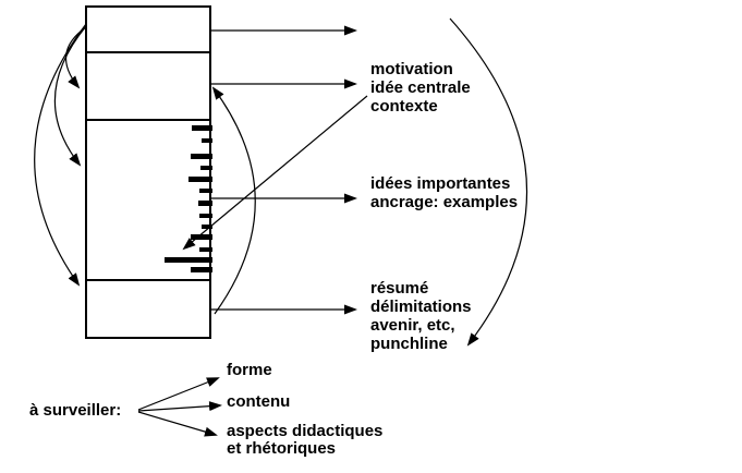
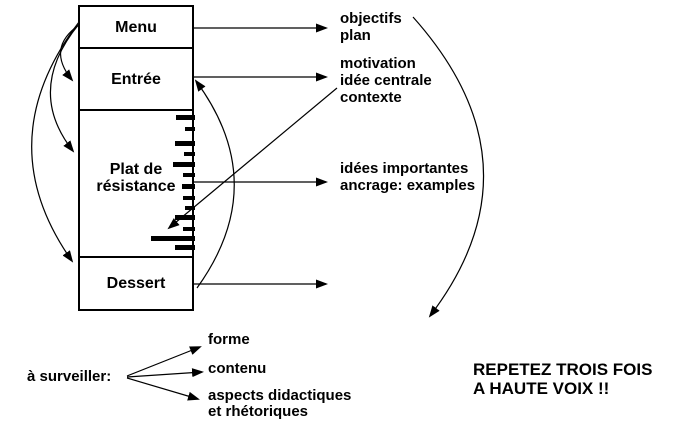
+ Menu
+ Entrée
+ Plat de
+ résistance
+ Dessert
+ objectifs
+ plan
  motivation
  idée centrale
  contexte
  idées importantes
  ancrage: examples
- résumé
- délimitations
- avenir, etc,
- punchline
  à surveiller:
  forme
  contenu
  aspects didactiques
  et rhétoriques
+ REPETEZ TROIS FOIS
+ A HAUTE VOIX !!
